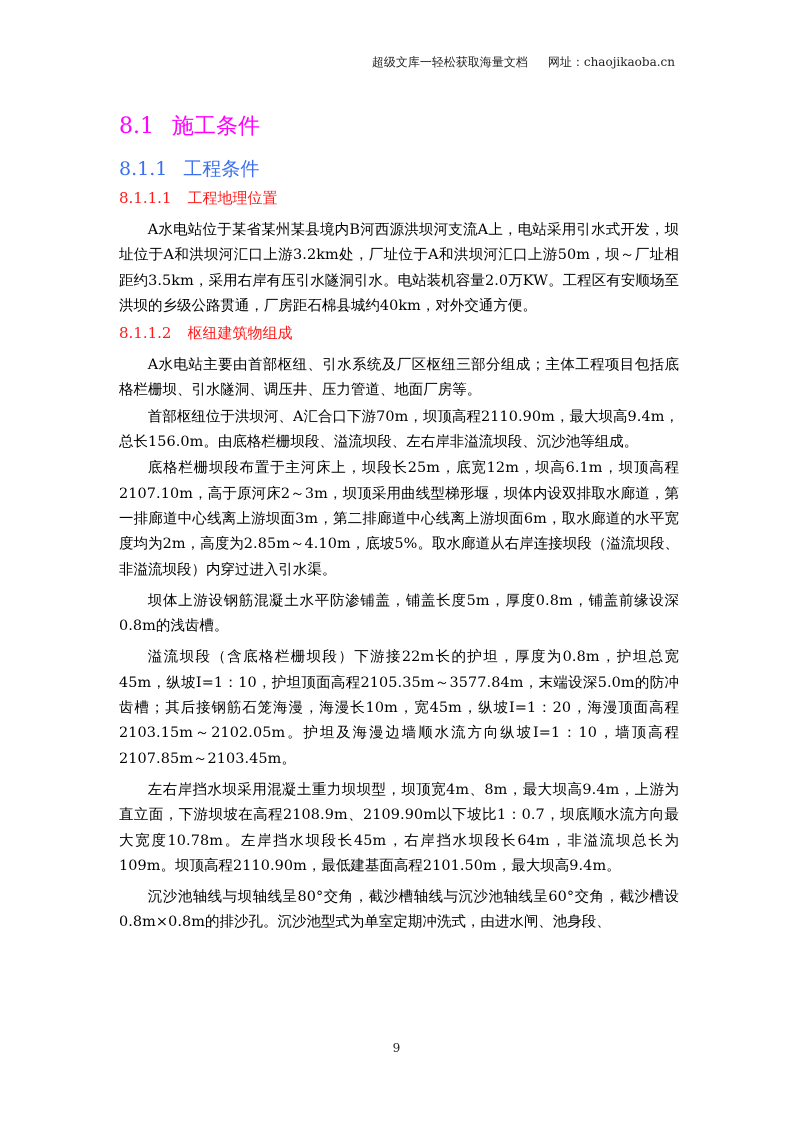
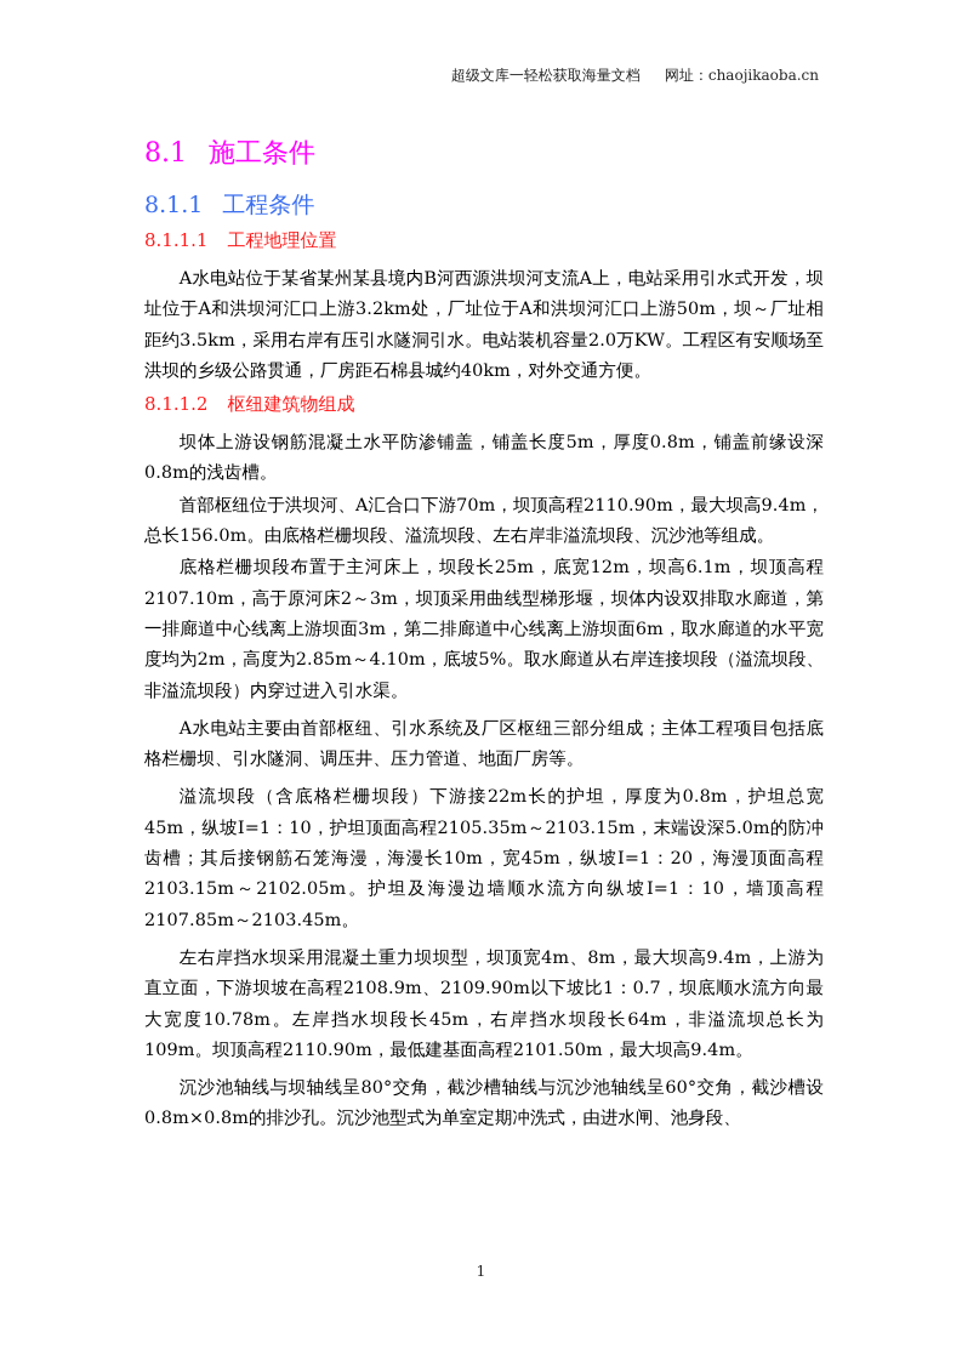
  超级文库一轻松获取海量文档 网址：chaojikaoba.cn
  8.1 施工条件
  8.1.1 工程条件
  8.1.1.1 工程地理位置
  A水电站位于某省某州某县境内B河西源洪坝河支流A上，电站采用引水式开发，坝址位于A和洪坝河汇口上游3.2km处，厂址位于A和洪坝河汇口上游50m，坝～厂址相距约3.5km，采用右岸有压引水隧洞引水。电站装机容量2.0万KW。工程区有安顺场至洪坝的乡级公路贯通，厂房距石棉县城约40km，对外交通方便。
  8.1.1.2 枢纽建筑物组成
- A水电站主要由首部枢纽、引水系统及厂区枢纽三部分组成；主体工程项目包括底格栏栅坝、引水隧洞、调压井、压力管道、地面厂房等。
+ 坝体上游设钢筋混凝土水平防渗铺盖，铺盖长度5m，厚度0.8m，铺盖前缘设深0.8m的浅齿槽。
  首部枢纽位于洪坝河、A汇合口下游70m，坝顶高程2110.90m，最大坝高9.4m，总长156.0m。由底格栏栅坝段、溢流坝段、左右岸非溢流坝段、沉沙池等组成。
  底格栏栅坝段布置于主河床上，坝段长25m，底宽12m，坝高6.1m，坝顶高程2107.10m，高于原河床2～3m，坝顶采用曲线型梯形堰，坝体内设双排取水廊道，第一排廊道中心线离上游坝面3m，第二排廊道中心线离上游坝面6m，取水廊道的水平宽度均为2m，高度为2.85m～4.10m，底坡5%。取水廊道从右岸连接坝段（溢流坝段、非溢流坝段）内穿过进入引水渠。
- 坝体上游设钢筋混凝土水平防渗铺盖，铺盖长度5m，厚度0.8m，铺盖前缘设深0.8m的浅齿槽。
+ A水电站主要由首部枢纽、引水系统及厂区枢纽三部分组成；主体工程项目包括底格栏栅坝、引水隧洞、调压井、压力管道、地面厂房等。
- 溢流坝段（含底格栏栅坝段）下游接22m长的护坦，厚度为0.8m，护坦总宽45m，纵坡I=1：10，护坦顶面高程2105.35m～3577.84m，末端设深5.0m的防冲齿槽；其后接钢筋石笼海漫，海漫长10m，宽45m，纵坡I=1：20，海漫顶面高程2103.15m～2102.05m。护坦及海漫边墙顺水流方向纵坡I=1：10，墙顶高程2107.85m～2103.45m。
+ 溢流坝段（含底格栏栅坝段）下游接22m长的护坦，厚度为0.8m，护坦总宽45m，纵坡I=1：10，护坦顶面高程2105.35m～2103.15m，末端设深5.0m的防冲齿槽；其后接钢筋石笼海漫，海漫长10m，宽45m，纵坡I=1：20，海漫顶面高程2103.15m～2102.05m。护坦及海漫边墙顺水流方向纵坡I=1：10，墙顶高程2107.85m～2103.45m。
  左右岸挡水坝采用混凝土重力坝坝型，坝顶宽4m、8m，最大坝高9.4m，上游为直立面，下游坝坡在高程2108.9m、2109.90m以下坡比1：0.7，坝底顺水流方向最大宽度10.78m。左岸挡水坝段长45m，右岸挡水坝段长64m，非溢流坝总长为109m。坝顶高程2110.90m，最低建基面高程2101.50m，最大坝高9.4m。
  沉沙池轴线与坝轴线呈80°交角，截沙槽轴线与沉沙池轴线呈60°交角，截沙槽设0.8m×0.8m的排沙孔。沉沙池型式为单室定期冲洗式，由进水闸、池身段、
- 9
+ 1
